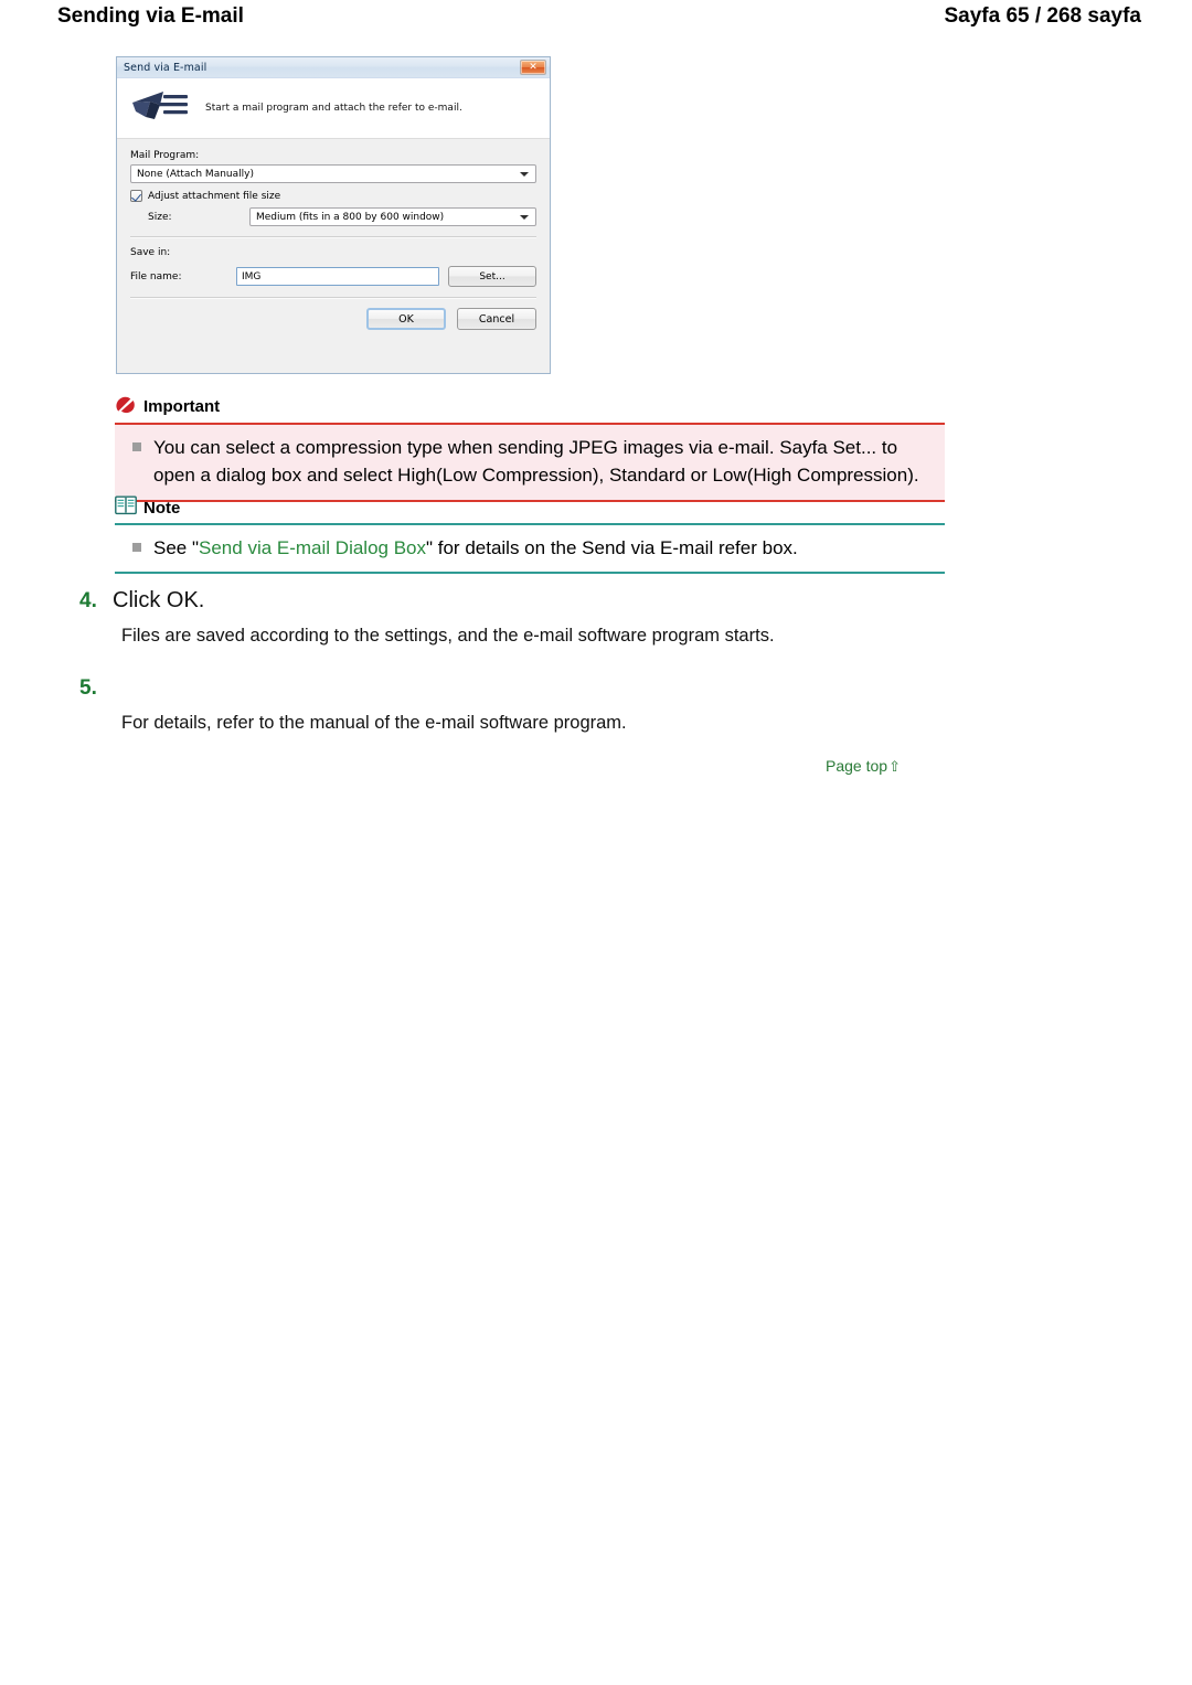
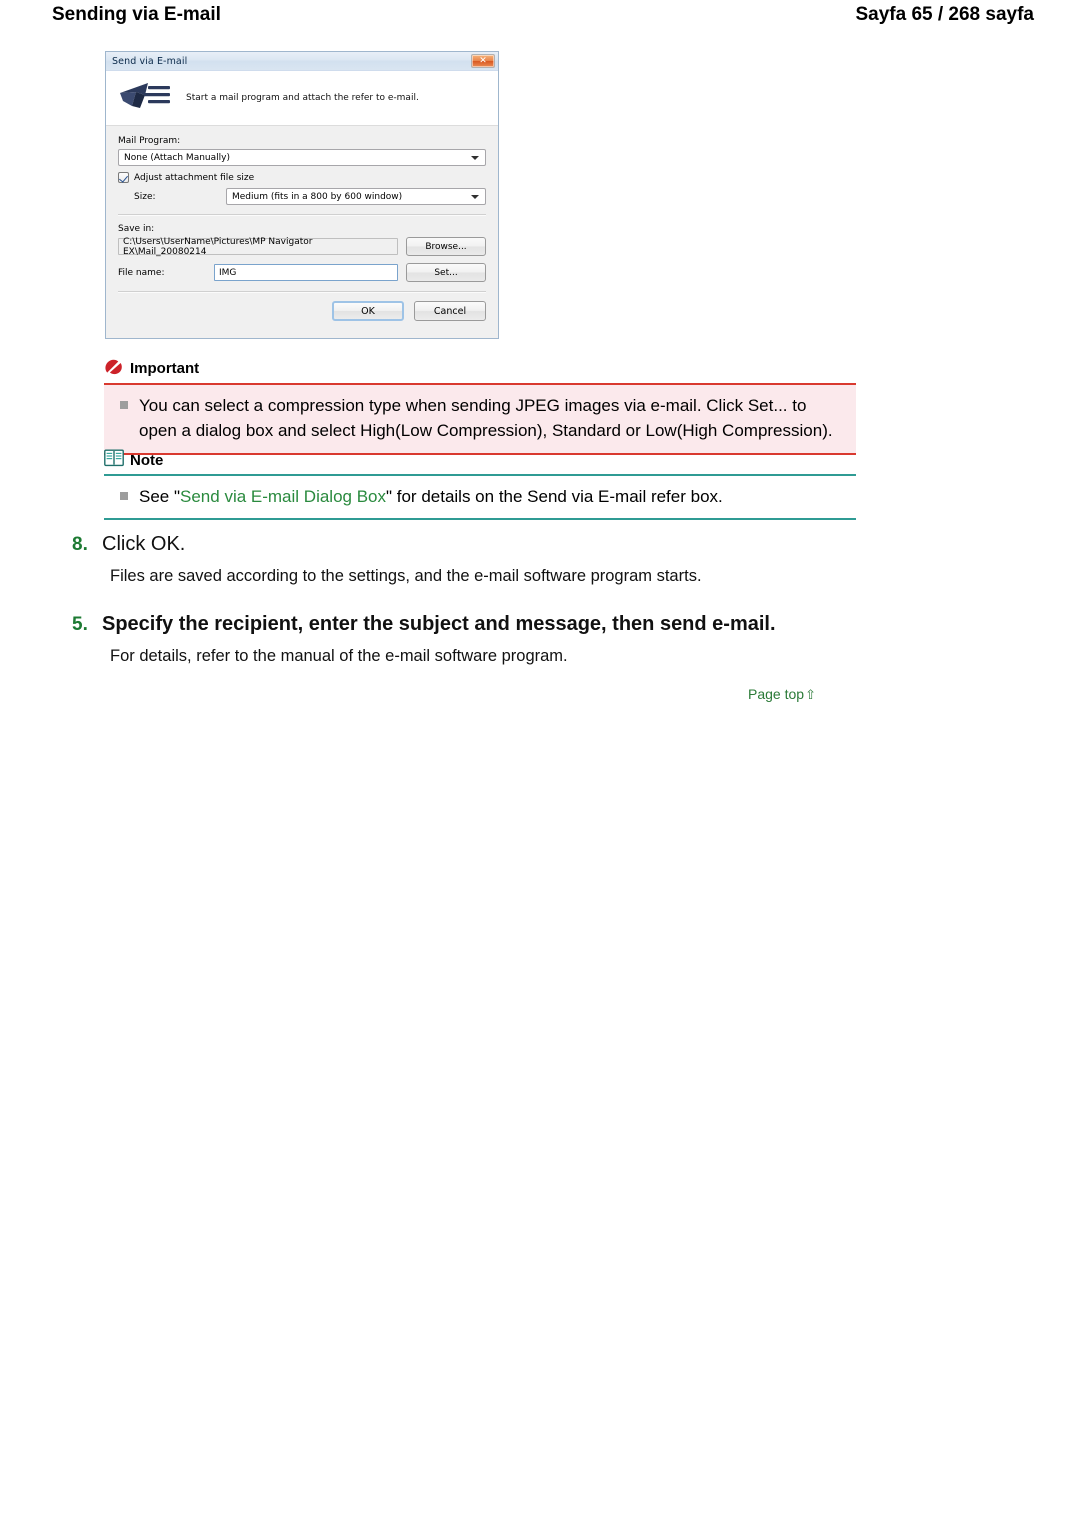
  Sending via E-mail
  Sayfa 65 / 268 sayfa
  Send via E-mail
  ✕
  Start a mail program and attach the refer to e-mail.
  Mail Program:
  None (Attach Manually)
  Adjust attachment file size
  Size:
  Medium (fits in a 800 by 600 window)
  Save in:
+ C:\Users\UserName\Pictures\MP Navigator EX\Mail_20080214
+ Browse...
  File name:
  IMG
  Set...
  OK
  Cancel
  Important
- You can select a compression type when sending JPEG images via e-mail. Sayfa Set... to open a dialog box and select High(Low Compression), Standard or Low(High Compression).
+ You can select a compression type when sending JPEG images via e-mail. Click Set... to open a dialog box and select High(Low Compression), Standard or Low(High Compression).
  Note
  See "Send via E-mail Dialog Box" for details on the Send via E-mail refer box.
- 4.
+ 8.
  Click OK.
  Files are saved according to the settings, and the e-mail software program starts.
  5.
+ Specify the recipient, enter the subject and message, then send e-mail.
  For details, refer to the manual of the e-mail software program.
  Page top
  ⇧
